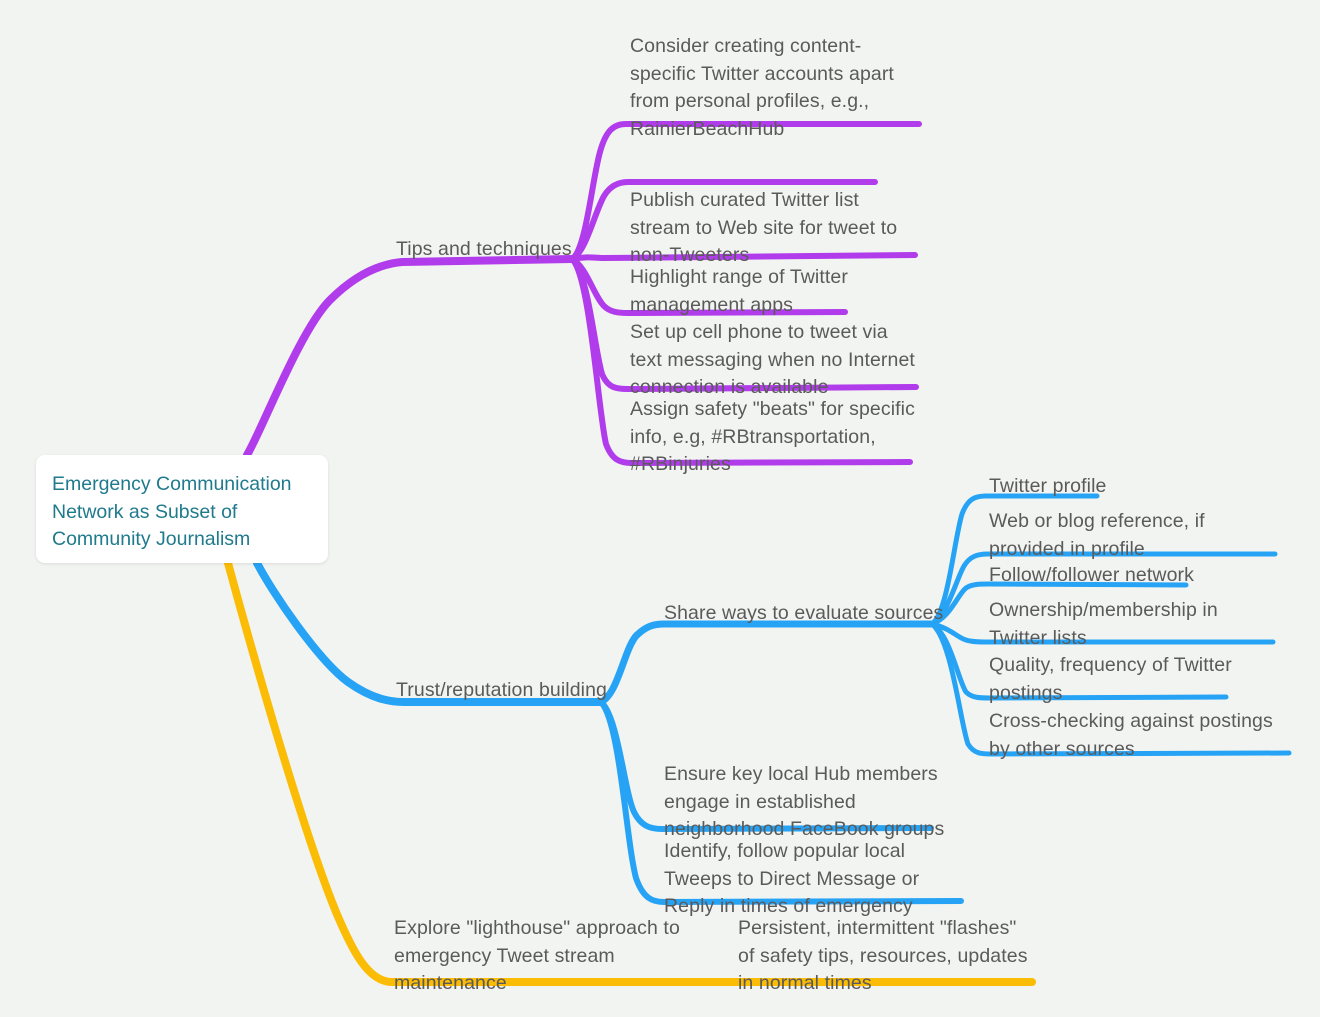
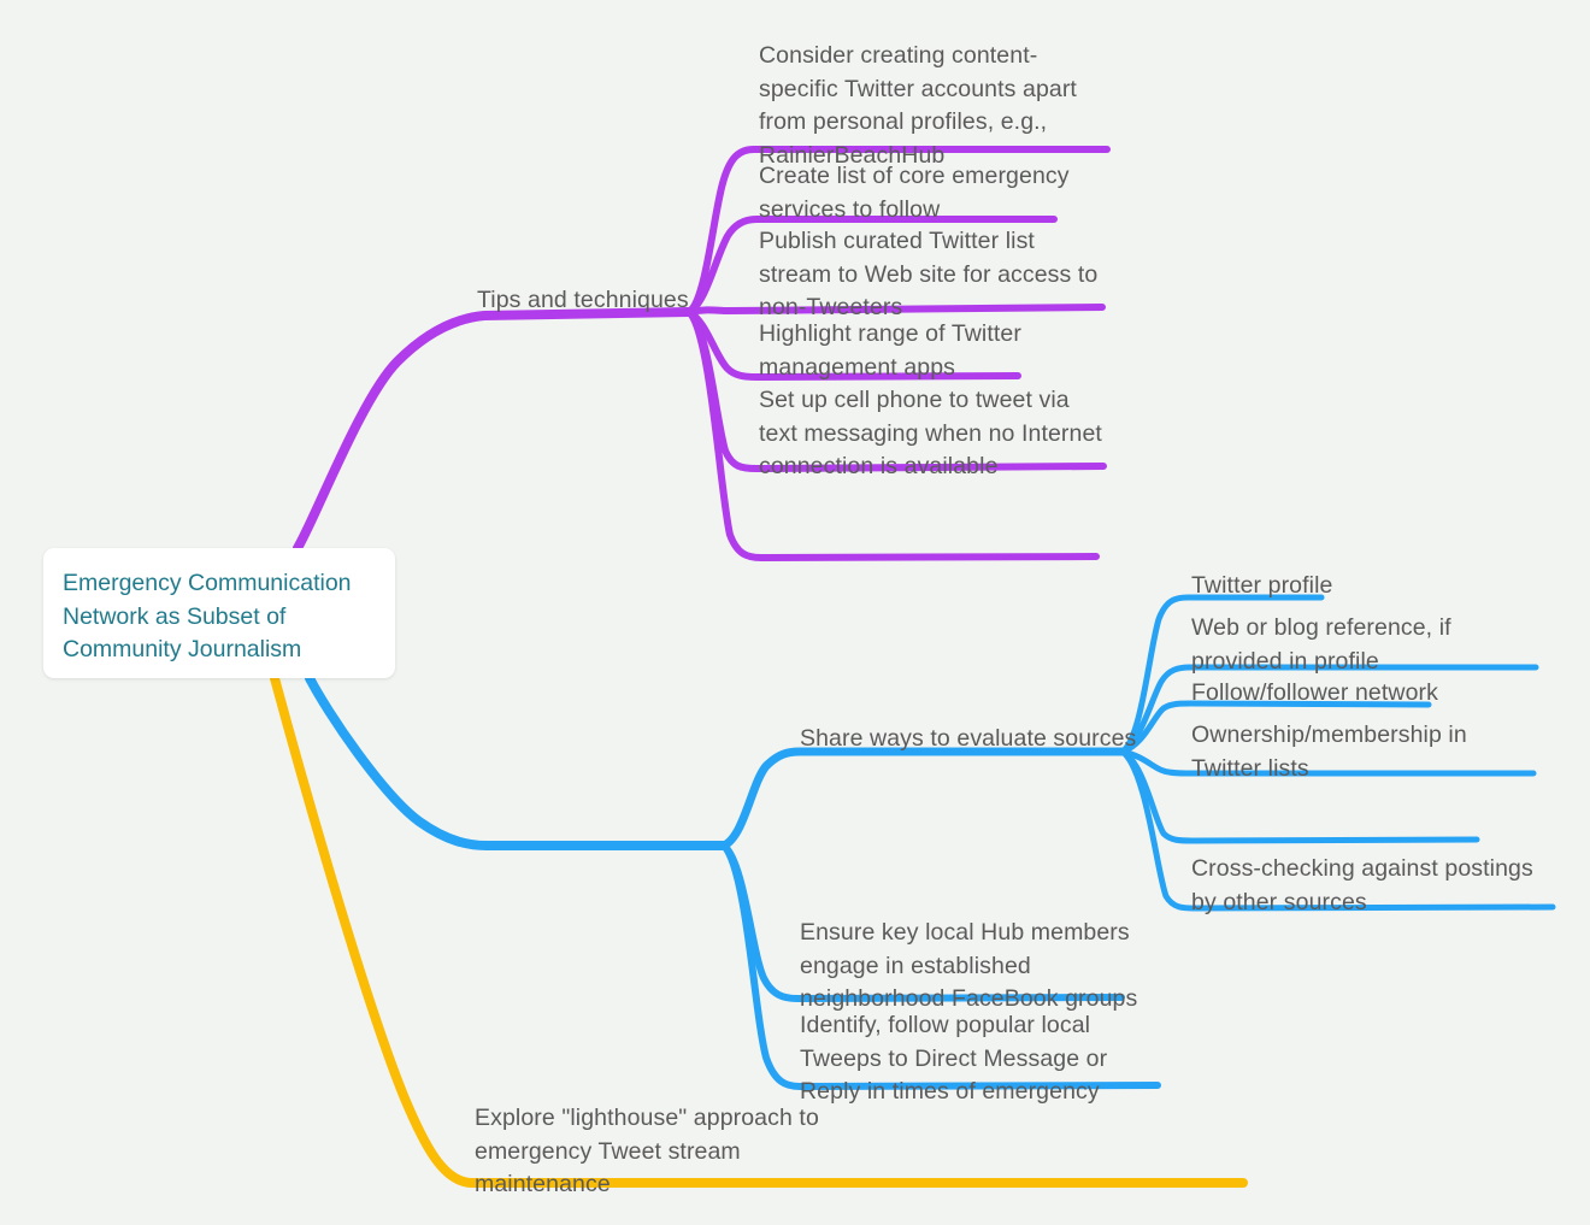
  Emergency Communication Network as Subset of Community Journalism
  Tips and techniques
  Consider creating content-specific Twitter accounts apart from personal profiles, e.g., RainierBeachHub
+ Create list of core emergency services to follow
- Publish curated Twitter list stream to Web site for tweet to non-Tweeters
+ Publish curated Twitter list stream to Web site for access to non-Tweeters
  Highlight range of Twitter management apps
  Set up cell phone to tweet via text messaging when no Internet connection is available
- Assign safety "beats" for specific info, e.g, #RBtransportation, #RBinjuries
- Trust/reputation building
  Share ways to evaluate sources
  Twitter profile
  Web or blog reference, if provided in profile
  Follow/follower network
  Ownership/membership in Twitter lists
- Quality, frequency of Twitter postings
  Cross-checking against postings by other sources
  Ensure key local Hub members engage in established neighborhood FaceBook groups
  Identify, follow popular local Tweeps to Direct Message or Reply in times of emergency
  Explore "lighthouse" approach to emergency Tweet stream maintenance
- Persistent, intermittent "flashes" of safety tips, resources, updates in normal times
